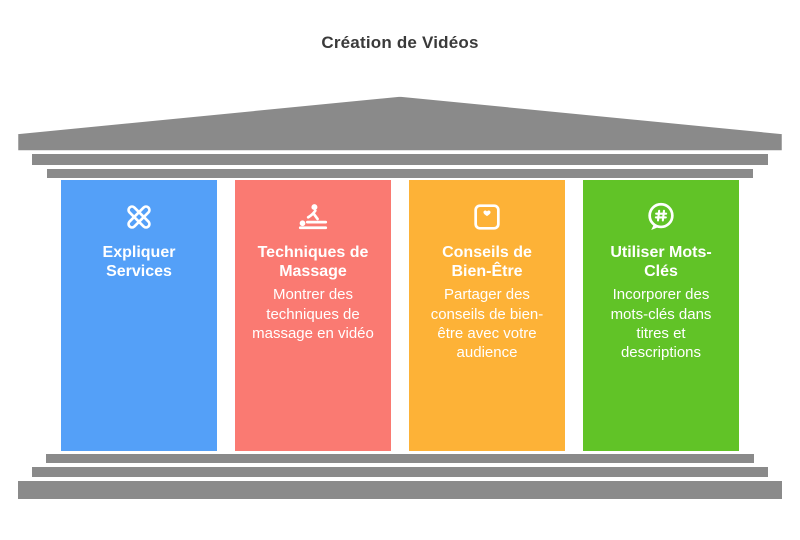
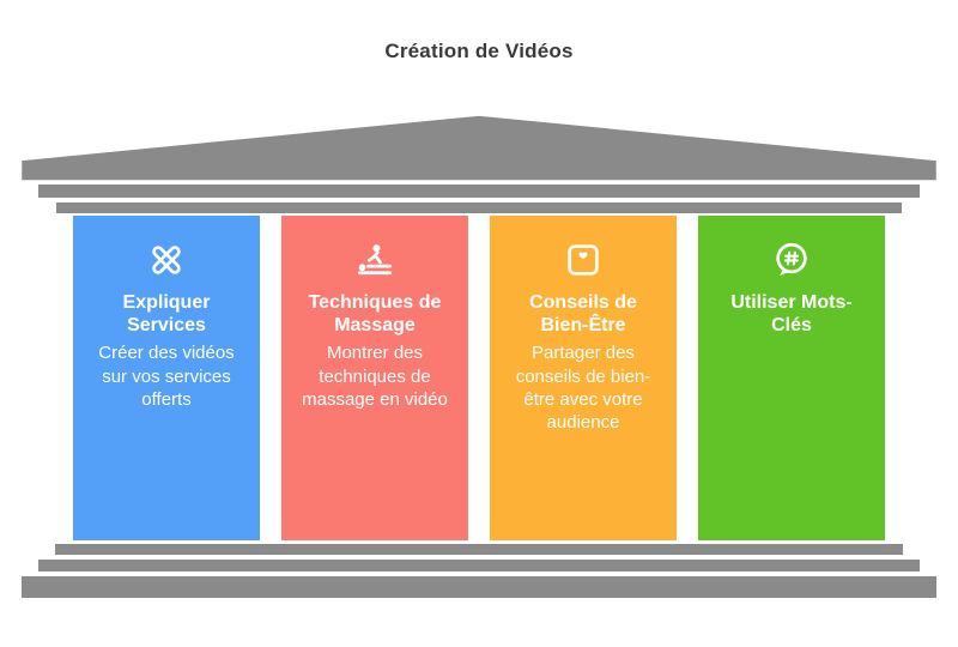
  Création de Vidéos
  Expliquer
  Services
+ Créer des vidéos
+ sur vos services
+ offerts
  Techniques de
  Massage
  Montrer des
  techniques de
  massage en vidéo
  Conseils de
  Bien-Être
  Partager des
  conseils de bien-
  être avec votre
  audience
  Utiliser Mots-
  Clés
- Incorporer des
- mots-clés dans
- titres et
- descriptions
